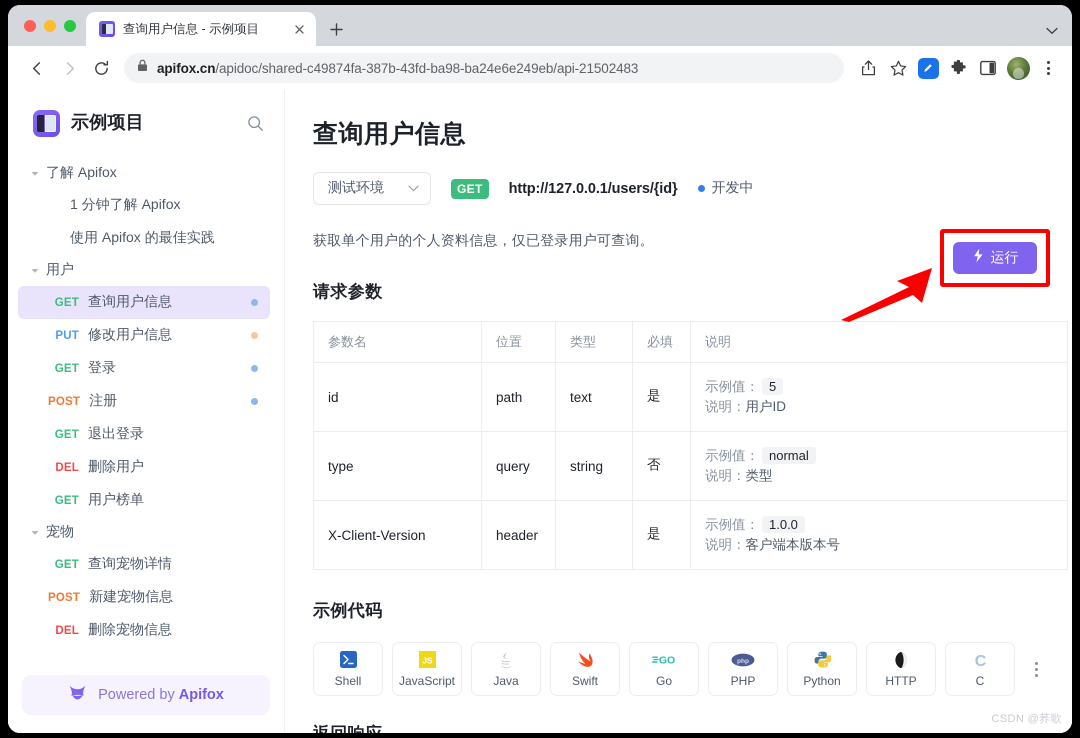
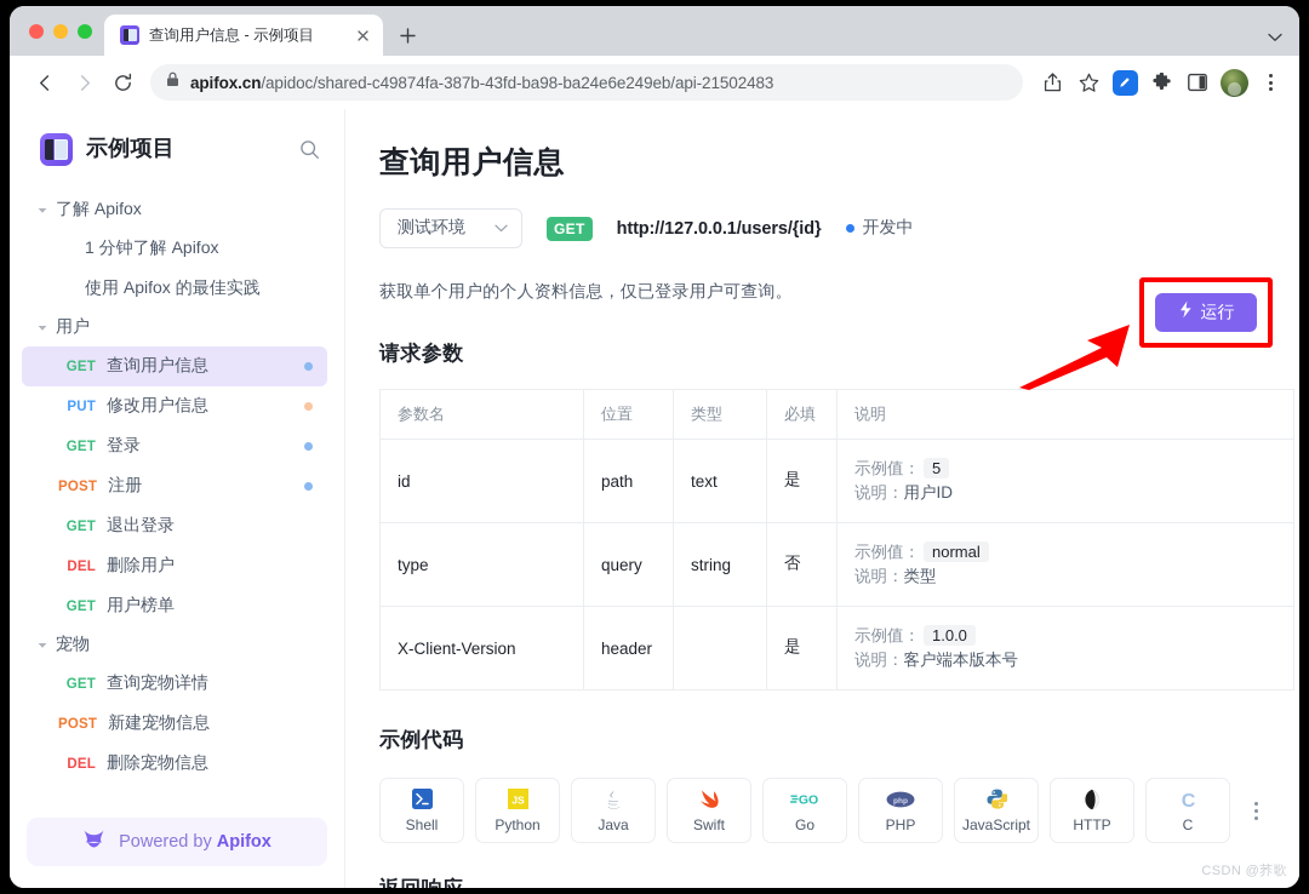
  查询用户信息 - 示例项目
  apifox.cn/apidoc/shared-c49874fa-387b-43fd-ba98-ba24e6e249eb/api-21502483
  示例项目
  了解 Apifox
  1 分钟了解 Apifox
  使用 Apifox 的最佳实践
  用户
  GET
  查询用户信息
  PUT
  修改用户信息
  GET
  登录
  POST
  注册
  GET
  退出登录
  DEL
  删除用户
  GET
  用户榜单
  宠物
  GET
  查询宠物详情
  POST
  新建宠物信息
  DEL
  删除宠物信息
  Powered by Apifox
  查询用户信息
  测试环境
  GET
  http://127.0.0.1/users/{id}
  开发中
  获取单个用户的个人资料信息，仅已登录用户可查询。
  请求参数
  参数名	位置	类型	必填	说明
  id	path	text	是	示例值： 5 说明：用户ID
  type	query	string	否	示例值： normal 说明：类型
  X-Client-Version	header		是	示例值： 1.0.0 说明：客户端本版本号
  示例代码
  Shell
  JS
- JavaScript
+ Python
  Java
  Swift
  GO
  Go
  PHP
- Python
+ JavaScript
  HTTP
  C
  C
  运行
  CSDN @荞歌
